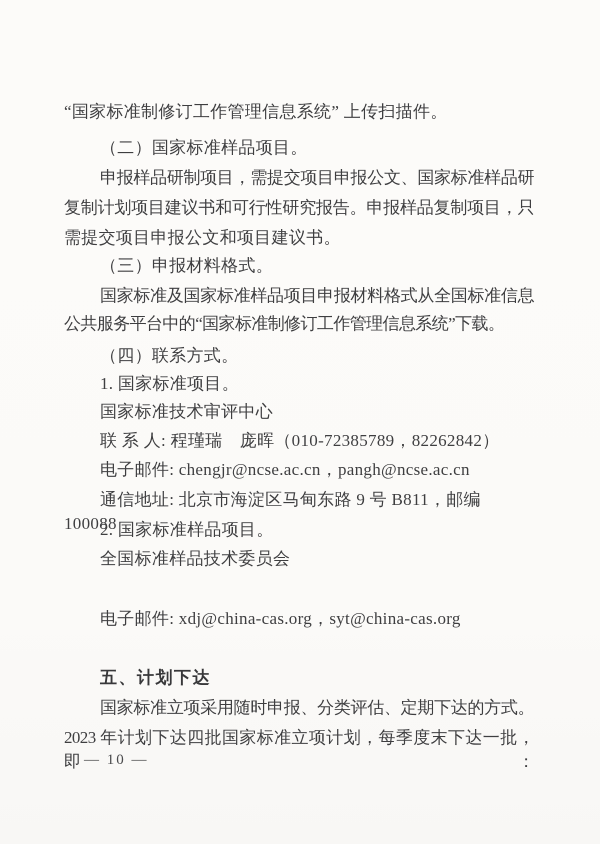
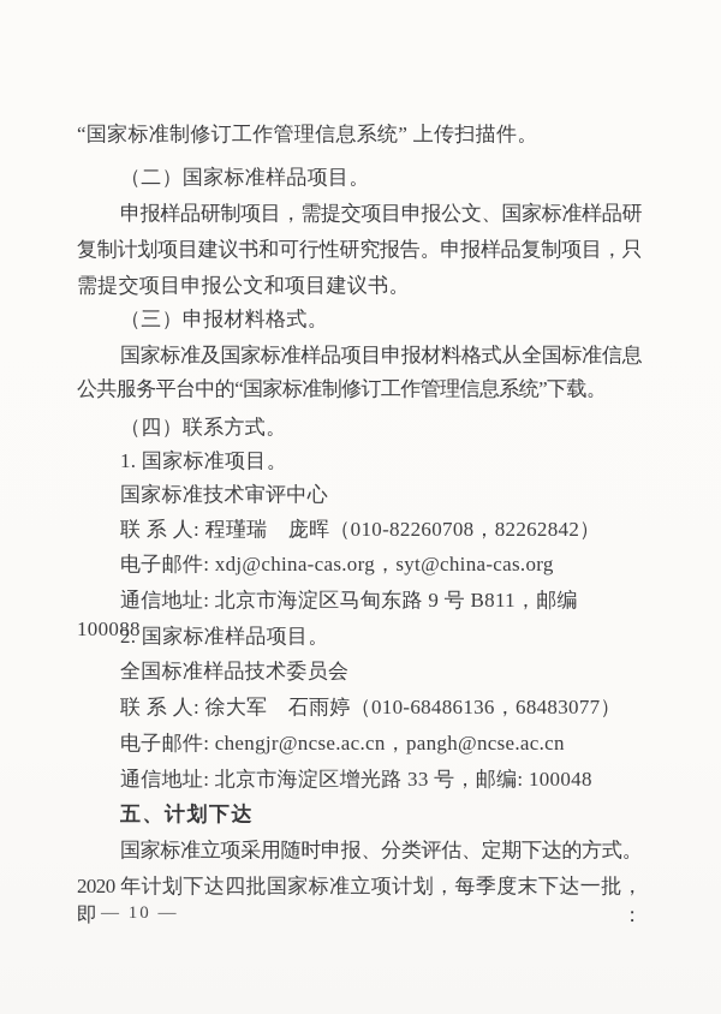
  “国家标准制修订工作管理信息系统” 上传扫描件。
  （二）国家标准样品项目。
  申报样品研制项目，需提交项目申报公文、国家标准样品研
  复制计划项目建议书和可行性研究报告。申报样品复制项目，只
  需提交项目申报公文和项目建议书。
  （三）申报材料格式。
  国家标准及国家标准样品项目申报材料格式从全国标准信息
  公共服务平台中的“国家标准制修订工作管理信息系统”下载。
  （四）联系方式。
  1. 国家标准项目。
  国家标准技术审评中心
- 联 系 人: 程瑾瑞 庞晖（010-72385789，82262842）
+ 联 系 人: 程瑾瑞 庞晖（010-82260708，82262842）
- 电子邮件: chengjr@ncse.ac.cn，pangh@ncse.ac.cn
+ 电子邮件: xdj@china-cas.org，syt@china-cas.org
  通信地址: 北京市海淀区马甸东路 9 号 B811，邮编 100088
  2. 国家标准样品项目。
  全国标准样品技术委员会
+ 联 系 人: 徐大军 石雨婷（010-68486136，68483077）
- 电子邮件: xdj@china-cas.org，syt@china-cas.org
+ 电子邮件: chengjr@ncse.ac.cn，pangh@ncse.ac.cn
+ 通信地址: 北京市海淀区增光路 33 号，邮编: 100048
  五、计划下达
  国家标准立项采用随时申报、分类评估、定期下达的方式。
- 2023 年计划下达四批国家标准立项计划，每季度末下达一批，即：
+ 2020 年计划下达四批国家标准立项计划，每季度末下达一批，即：
  — 10 —
